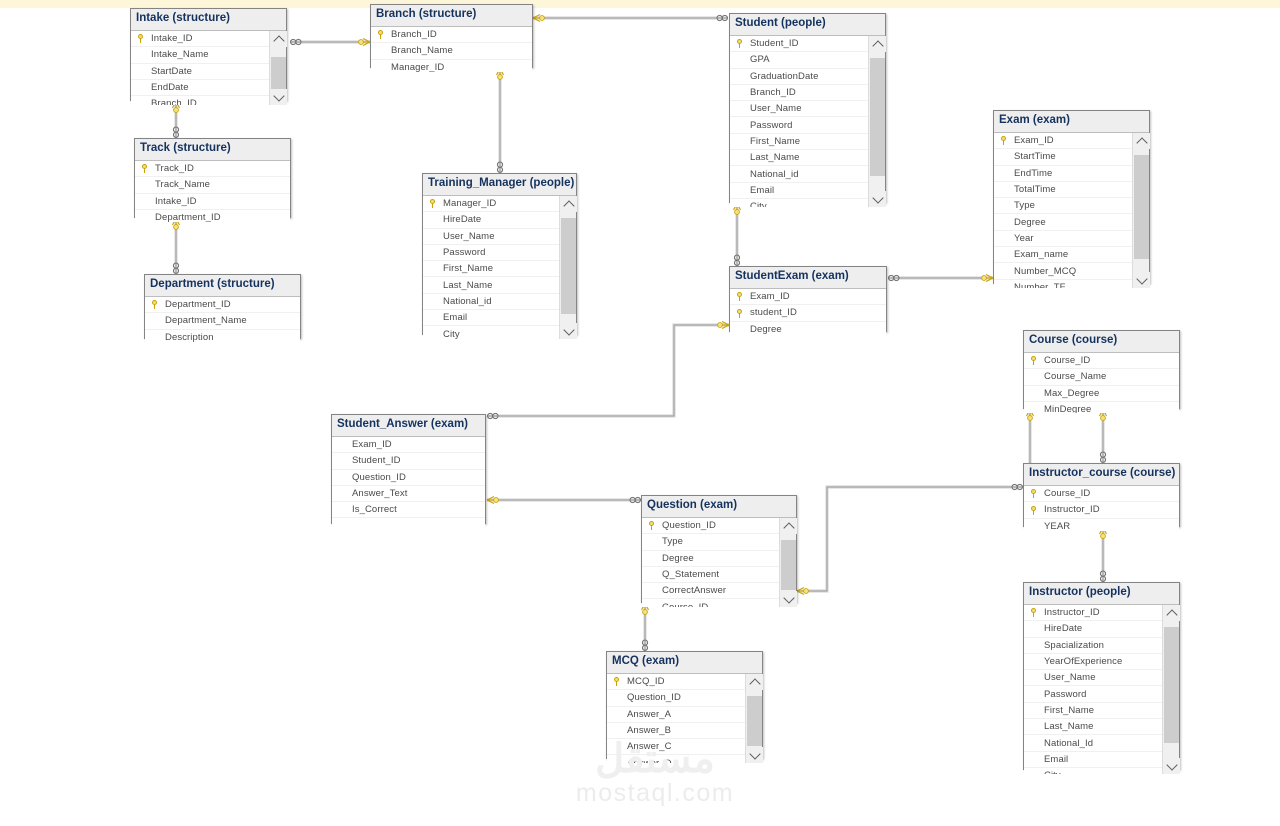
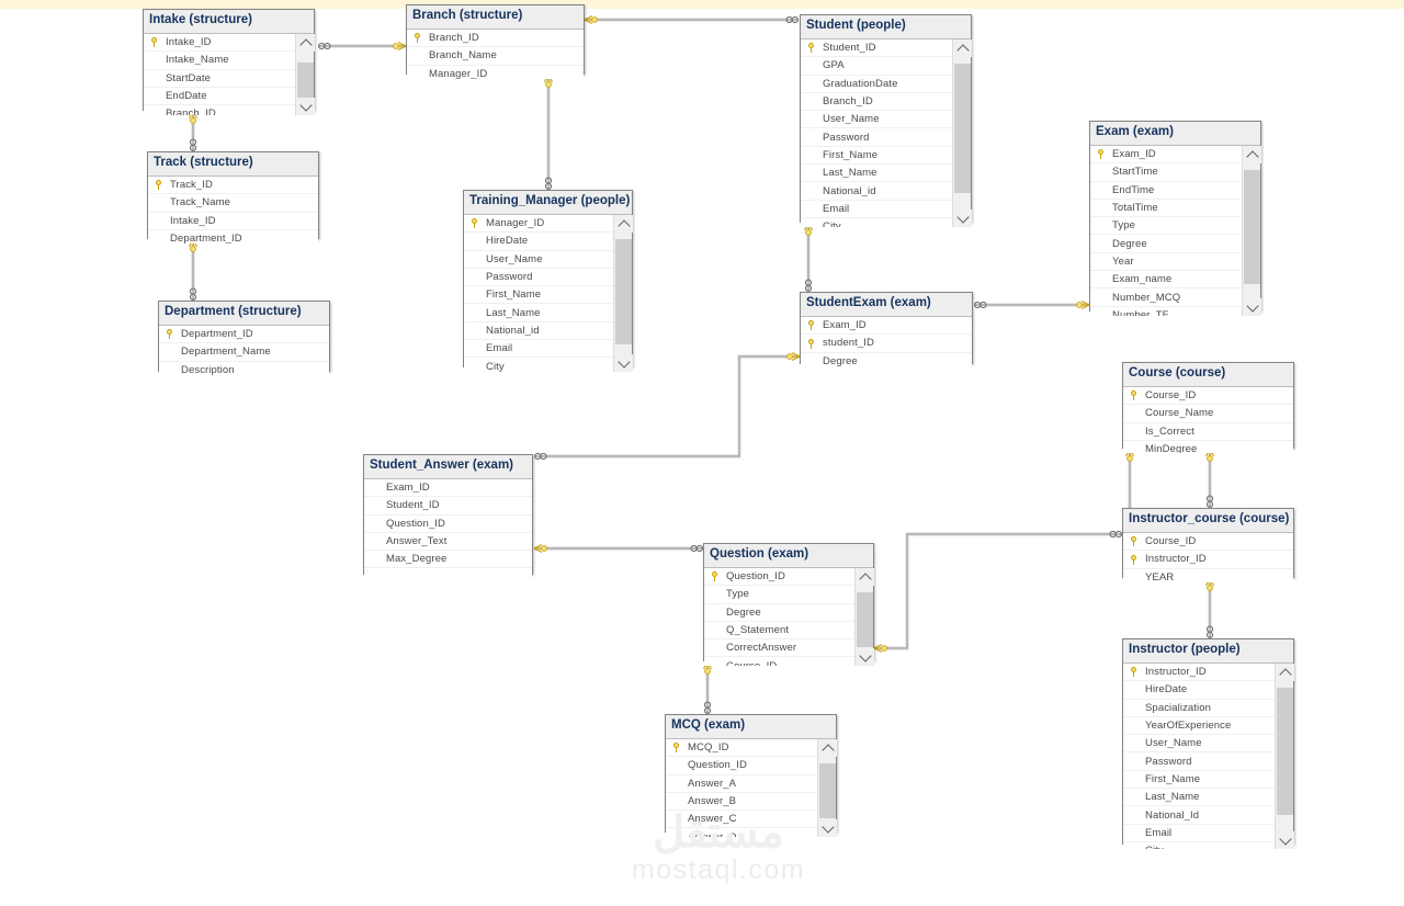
  Intake (structure)
  Intake_ID
  Intake_Name
  StartDate
  EndDate
  Branch_ID
  Branch (structure)
  Branch_ID
  Branch_Name
  Manager_ID
  Student (people)
  Student_ID
  GPA
  GraduationDate
  Branch_ID
  User_Name
  Password
  First_Name
  Last_Name
  National_id
  Email
  City
  Exam (exam)
  Exam_ID
  StartTime
  EndTime
  TotalTime
  Type
  Degree
  Year
  Exam_name
  Number_MCQ
  Number_TF
  Track (structure)
  Track_ID
  Track_Name
  Intake_ID
  Department_ID
  Training_Manager (people)
  Manager_ID
  HireDate
  User_Name
  Password
  First_Name
  Last_Name
  National_id
  Email
  City
  StudentExam (exam)
  Exam_ID
  student_ID
  Degree
  Department (structure)
  Department_ID
  Department_Name
  Description
  Course (course)
  Course_ID
  Course_Name
- Max_Degree
+ Is_Correct
  MinDegree
  Student_Answer (exam)
  Exam_ID
  Student_ID
  Question_ID
  Answer_Text
- Is_Correct
+ Max_Degree
  Instructor_course (course)
  Course_ID
  Instructor_ID
  YEAR
  Question (exam)
  Question_ID
  Type
  Degree
  Q_Statement
  CorrectAnswer
  Instructor (people)
  Instructor_ID
  HireDate
  Spacialization
  YearOfExperience
  User_Name
  Password
  First_Name
  Last_Name
  National_Id
  Email
  MCQ (exam)
  MCQ_ID
  Question_ID
  Answer_A
  Answer_B
  Answer_C
  ستقل
